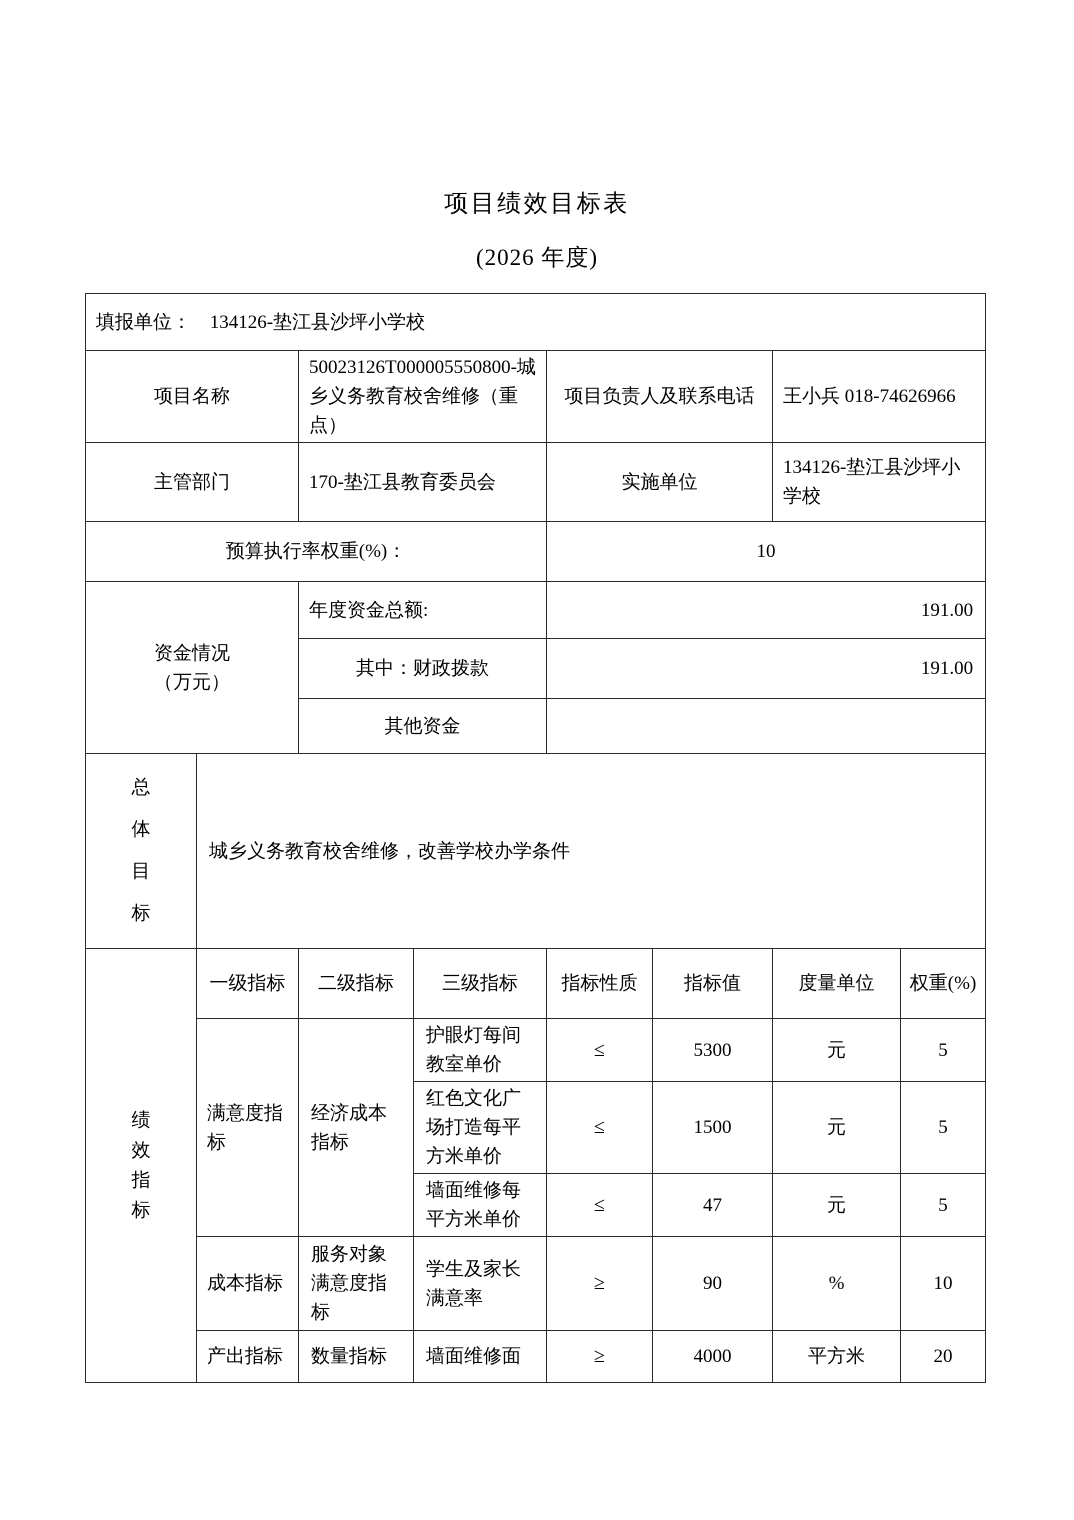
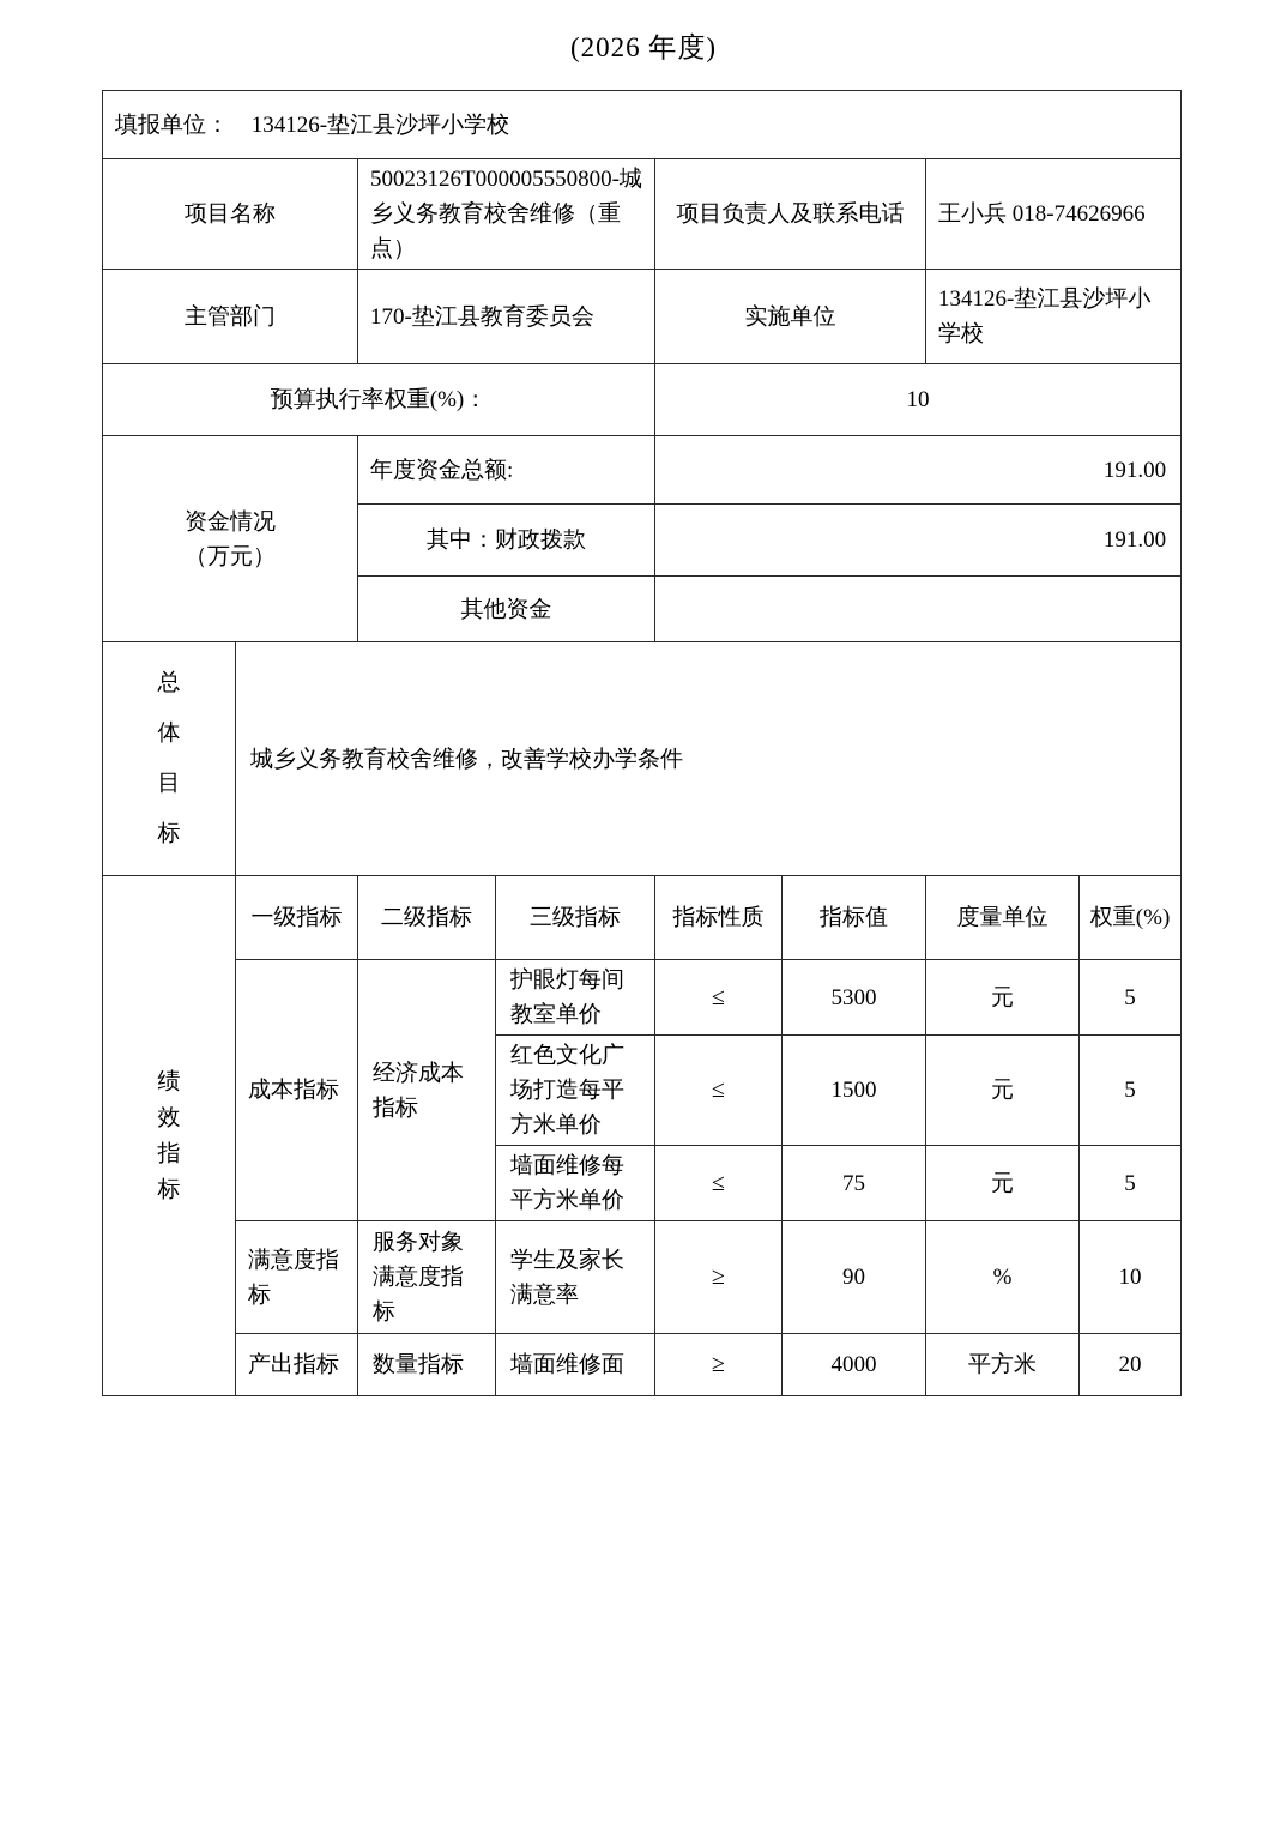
- 项目绩效目标表
  (2026 年度)
  填报单位： 134126-垫江县沙坪小学校
  项目名称	50023126T000005550800-城乡义务教育校舍维修（重点）	项目负责人及联系电话	王小兵 018-74626966
  主管部门	170-垫江县教育委员会	实施单位	134126-垫江县沙坪小学校
  预算执行率权重(%)：	10
  资金情况 （万元）	年度资金总额:	191.00
  其中：财政拨款	191.00
  其他资金
  总体目标	城乡义务教育校舍维修，改善学校办学条件
  绩效指标	一级指标	二级指标	三级指标	指标性质	指标值	度量单位	权重(%)
- 满意度指标	经济成本指标	护眼灯每间教室单价	≤	5300	元	5
+ 成本指标	经济成本指标	护眼灯每间教室单价	≤	5300	元	5
  红色文化广场打造每平方米单价	≤	1500	元	5
- 墙面维修每平方米单价	≤	47	元	5
+ 墙面维修每平方米单价	≤	75	元	5
- 成本指标	服务对象满意度指标	学生及家长满意率	≥	90	%	10
+ 满意度指标	服务对象满意度指标	学生及家长满意率	≥	90	%	10
  产出指标	数量指标	墙面维修面	≥	4000	平方米	20
